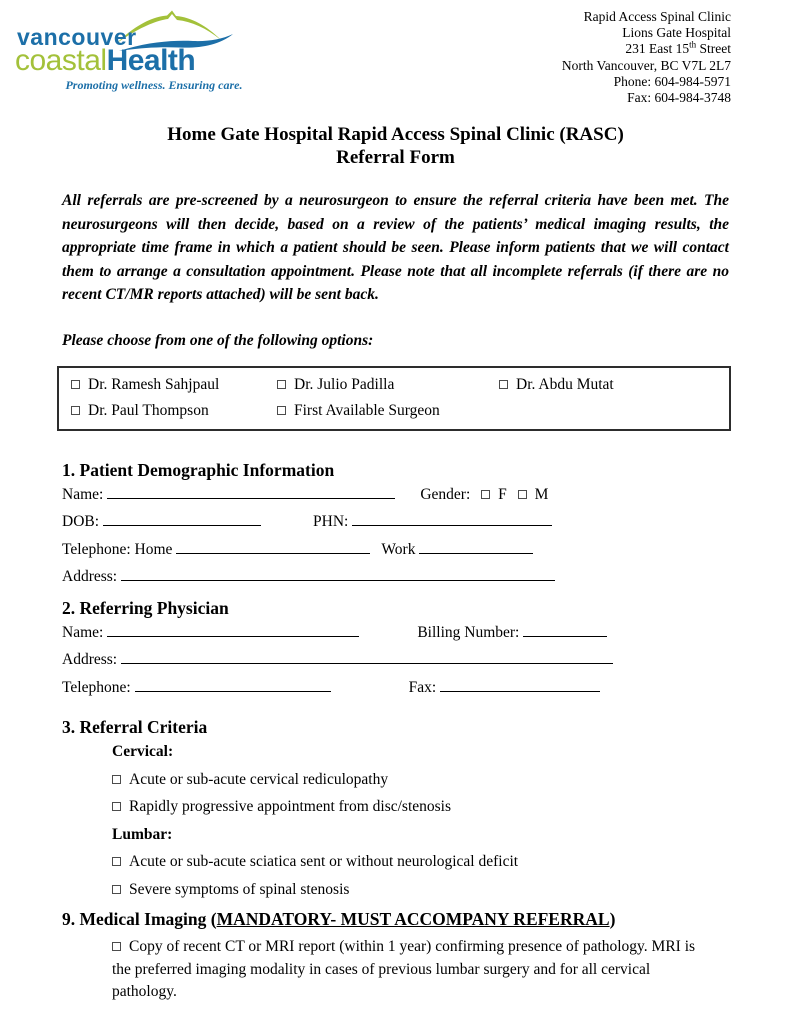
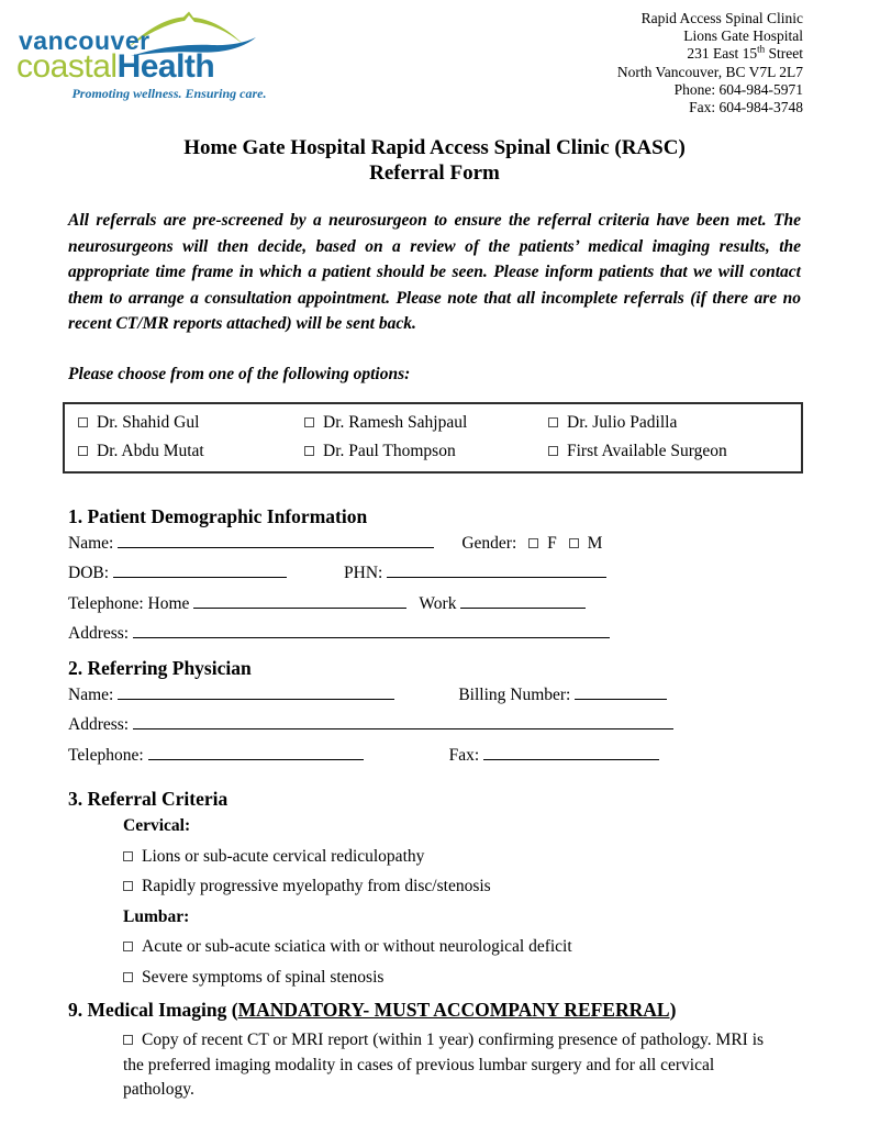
  vancouver
  coastalHealth
  Promoting wellness. Ensuring care.
  Rapid Access Spinal Clinic
  Lions Gate Hospital
  231 East 15th Street
  North Vancouver, BC V7L 2L7
  Phone: 604-984-5971
  Fax: 604-984-3748
  Home Gate Hospital Rapid Access Spinal Clinic (RASC)
  Referral Form
  All referrals are pre-screened by a neurosurgeon to ensure the referral criteria have been met. The neurosurgeons will then decide, based on a review of the patients’ medical imaging results, the appropriate time frame in which a patient should be seen. Please inform patients that we will contact them to arrange a consultation appointment. Please note that all incomplete referrals (if there are no recent CT/MR reports attached) will be sent back.
  Please choose from one of the following options:
+ Dr. Shahid Gul
  Dr. Ramesh Sahjpaul
  Dr. Julio Padilla
  Dr. Abdu Mutat
  Dr. Paul Thompson
  First Available Surgeon
  1. Patient Demographic Information
  Name: Gender: F M
  DOB: PHN:
  Telephone: Home Work
  Address:
  2. Referring Physician
  Name: Billing Number:
  Address:
  Telephone: Fax:
  3. Referral Criteria
  Cervical:
- Acute or sub-acute cervical rediculopathy
+ Lions or sub-acute cervical rediculopathy
- Rapidly progressive appointment from disc/stenosis
+ Rapidly progressive myelopathy from disc/stenosis
  Lumbar:
- Acute or sub-acute sciatica sent or without neurological deficit
+ Acute or sub-acute sciatica with or without neurological deficit
  Severe symptoms of spinal stenosis
  9. Medical Imaging (MANDATORY- MUST ACCOMPANY REFERRAL)
  Copy of recent CT or MRI report (within 1 year) confirming presence of pathology. MRI is the preferred imaging modality in cases of previous lumbar surgery and for all cervical pathology.
